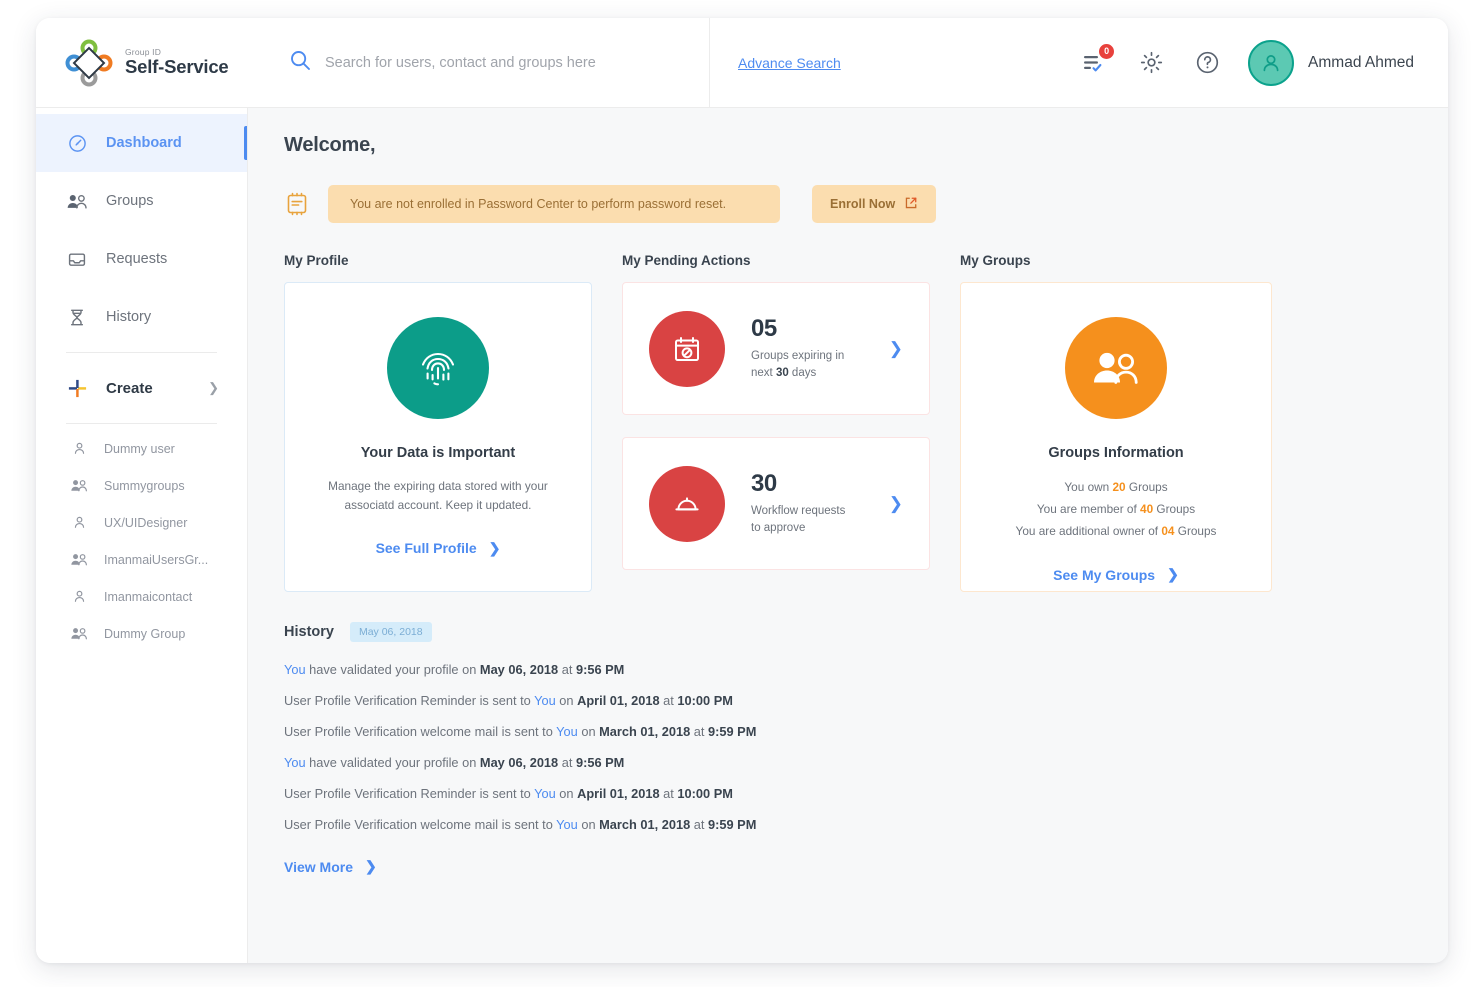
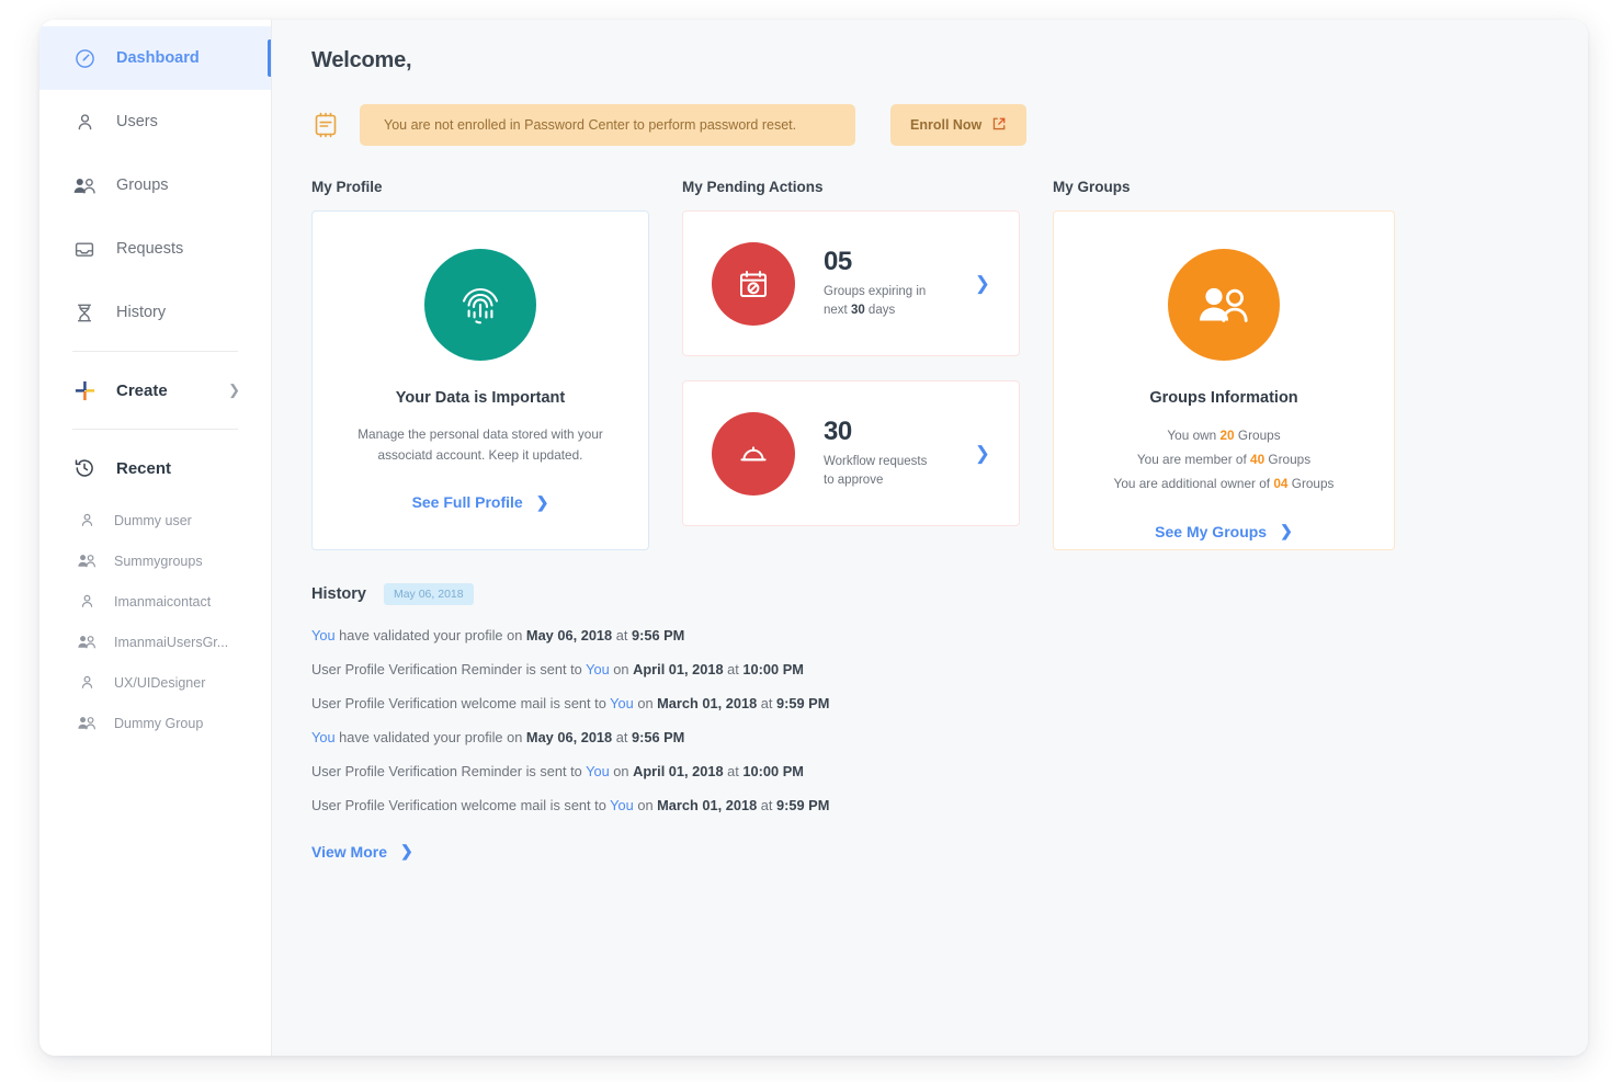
- Group ID
- Self-Service
- Search for users, contact and groups here
- Advance Search
- 0
- Ammad Ahmed
  Dashboard
+ Users
  Groups
  Requests
  History
  Create
  ❯
+ Recent
  Dummy user
  Summygroups
- UX/UIDesigner
+ Imanmaicontact
  ImanmaiUsersGr...
- Imanmaicontact
+ UX/UIDesigner
  Dummy Group
  Welcome,
  You are not enrolled in Password Center to perform password reset.
  Enroll Now
  My Profile
  Your Data is Important
- Manage the expiring data stored with your associatd account. Keep it updated.
+ Manage the personal data stored with your associatd account. Keep it updated.
  See Full Profile
  ❯
  My Pending Actions
  05
  Groups expiring in
  next 30 days
  ❯
  30
  Workflow requests
  to approve
  ❯
  My Groups
  Groups Information
  You own 20 Groups
  You are member of 40 Groups
  You are additional owner of 04 Groups
  See My Groups
  ❯
  History
  May 06, 2018
  You have validated your profile on May 06, 2018 at 9:56 PM
  User Profile Verification Reminder is sent to You on April 01, 2018 at 10:00 PM
  User Profile Verification welcome mail is sent to You on March 01, 2018 at 9:59 PM
  You have validated your profile on May 06, 2018 at 9:56 PM
  User Profile Verification Reminder is sent to You on April 01, 2018 at 10:00 PM
  User Profile Verification welcome mail is sent to You on March 01, 2018 at 9:59 PM
  View More
  ❯
